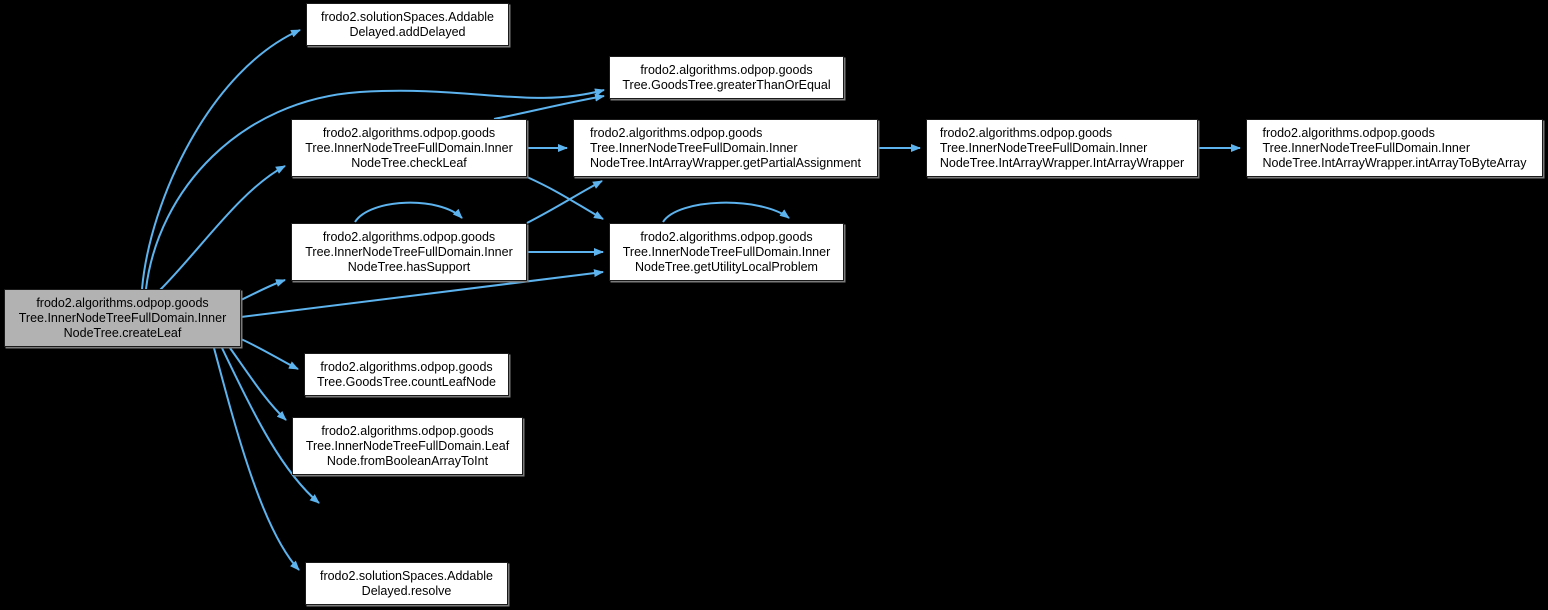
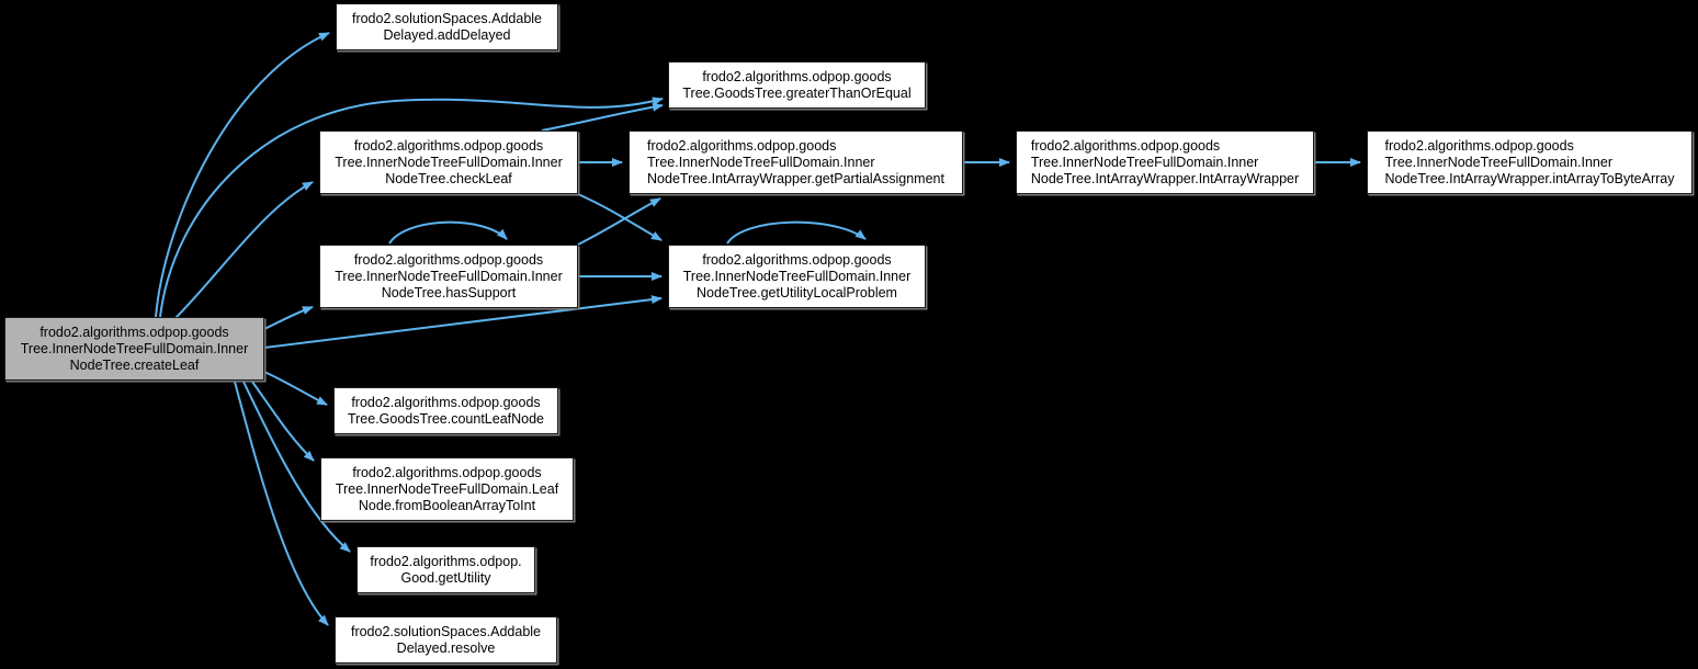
  frodo2.algorithms.odpop.goods
  Tree.InnerNodeTreeFullDomain.Inner
  NodeTree.createLeaf
  frodo2.solutionSpaces.Addable
  Delayed.addDelayed
  frodo2.algorithms.odpop.goods
  Tree.GoodsTree.greaterThanOrEqual
  frodo2.algorithms.odpop.goods
  Tree.InnerNodeTreeFullDomain.Inner
  NodeTree.checkLeaf
  frodo2.algorithms.odpop.goods
  Tree.InnerNodeTreeFullDomain.Inner
  NodeTree.IntArrayWrapper.getPartialAssignment
  frodo2.algorithms.odpop.goods
  Tree.InnerNodeTreeFullDomain.Inner
  NodeTree.IntArrayWrapper.IntArrayWrapper
  frodo2.algorithms.odpop.goods
  Tree.InnerNodeTreeFullDomain.Inner
  NodeTree.IntArrayWrapper.intArrayToByteArray
  frodo2.algorithms.odpop.goods
  Tree.InnerNodeTreeFullDomain.Inner
  NodeTree.hasSupport
  frodo2.algorithms.odpop.goods
  Tree.InnerNodeTreeFullDomain.Inner
  NodeTree.getUtilityLocalProblem
  frodo2.algorithms.odpop.goods
  Tree.GoodsTree.countLeafNode
  frodo2.algorithms.odpop.goods
  Tree.InnerNodeTreeFullDomain.Leaf
  Node.fromBooleanArrayToInt
+ frodo2.algorithms.odpop.
+ Good.getUtility
  frodo2.solutionSpaces.Addable
  Delayed.resolve
